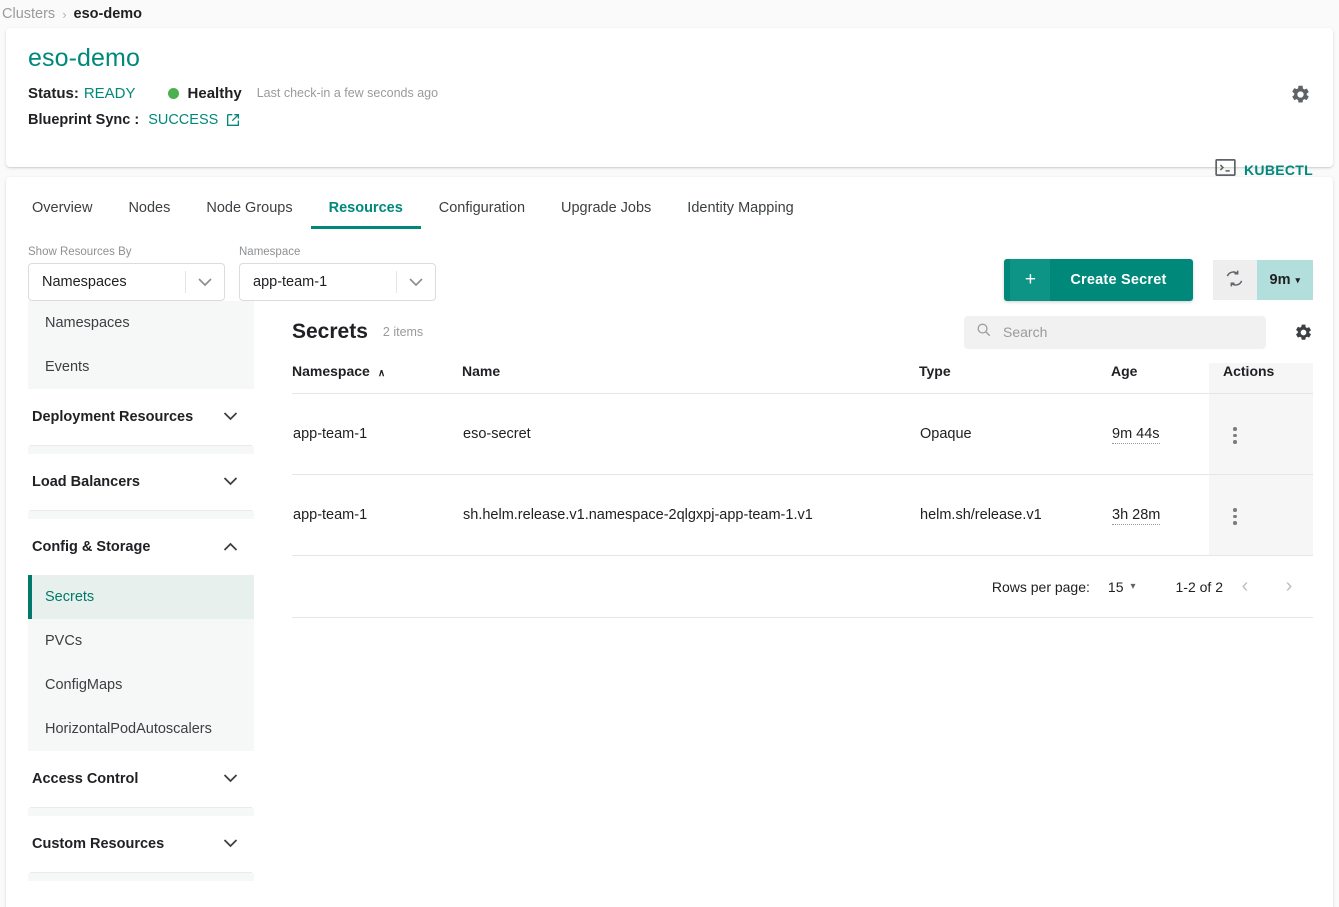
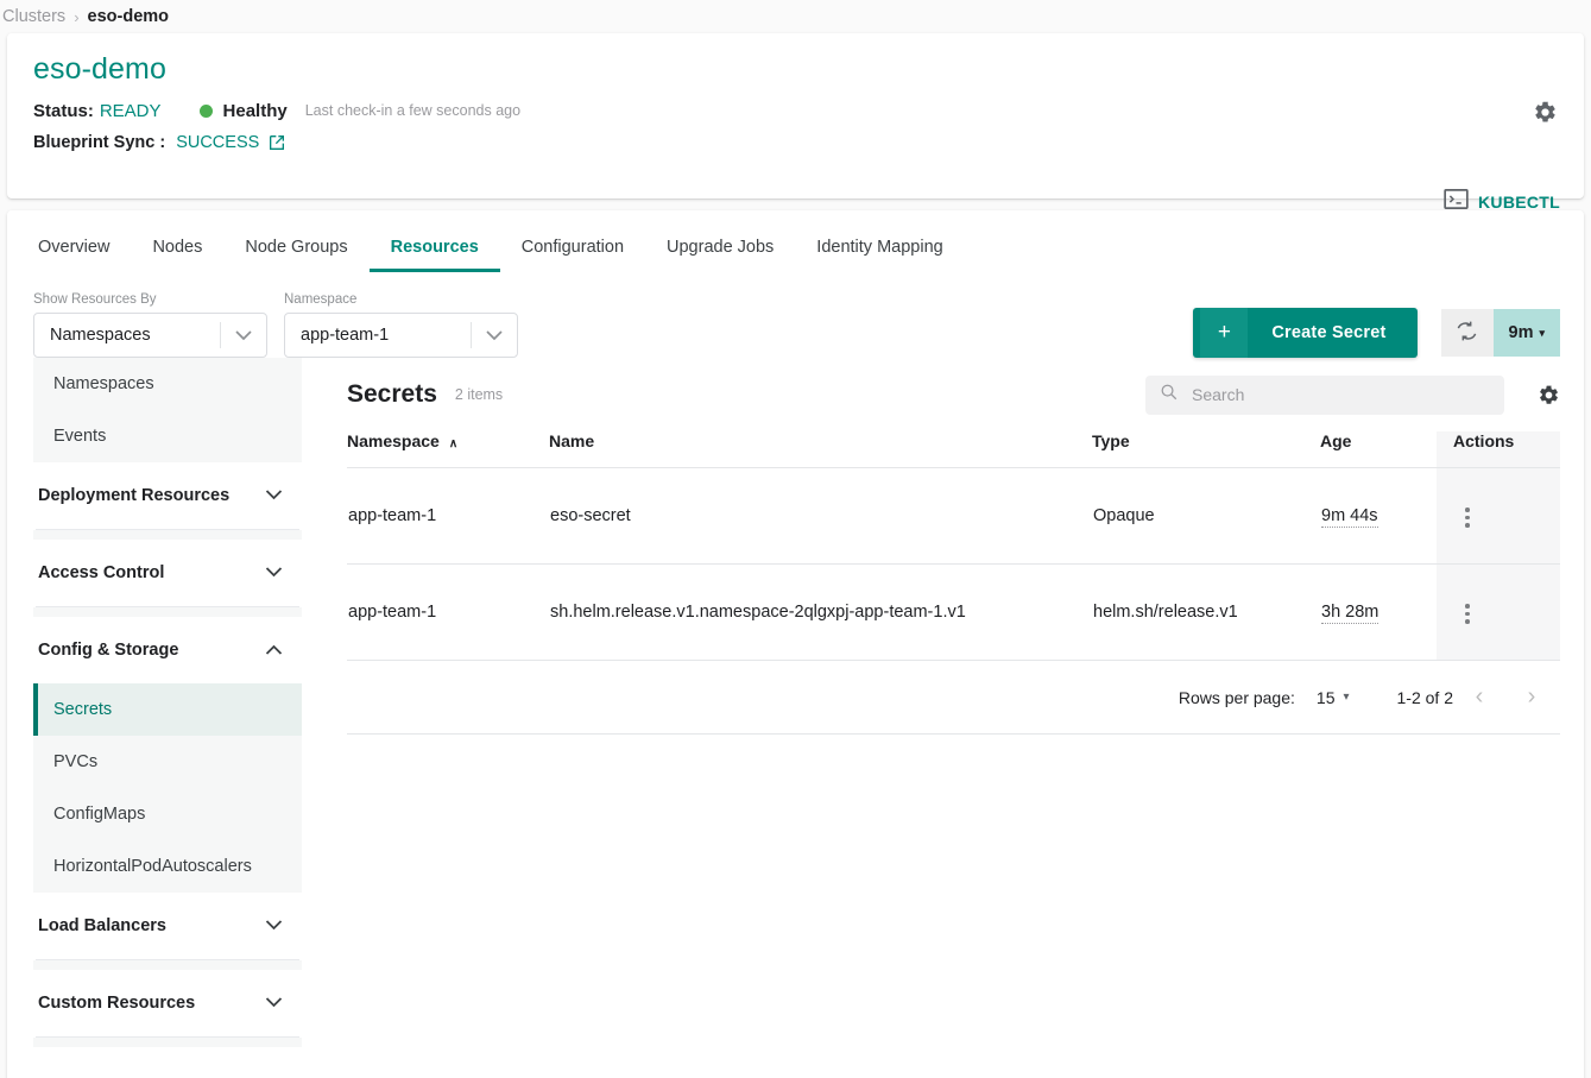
  Clusters
  ›
  eso-demo
  eso-demo
  Status:
  READY
  Healthy
  Last check-in a few seconds ago
  Blueprint Sync :
  SUCCESS
  KUBECTL
  Overview
  Nodes
  Node Groups
  Resources
  Configuration
  Upgrade Jobs
  Identity Mapping
  Show Resources By
  Namespaces
  Namespace
  app-team-1
  +
  Create Secret
  9m
  ▾
  Namespaces
  Events
  Deployment Resources
- Load Balancers
+ Access Control
  Config & Storage
  Secrets
  PVCs
  ConfigMaps
  HorizontalPodAutoscalers
- Access Control
+ Load Balancers
  Custom Resources
  Secrets
  2 items
  Search
  Namespace ∧	Name	Type	Age	Actions
  app-team-1	eso-secret	Opaque	9m 44s
  app-team-1	sh.helm.release.v1.namespace-2qlgxpj-app-team-1.v1	helm.sh/release.v1	3h 28m
  Rows per page:
  15
  ▾
  1-2 of 2
  ‹
  ›
